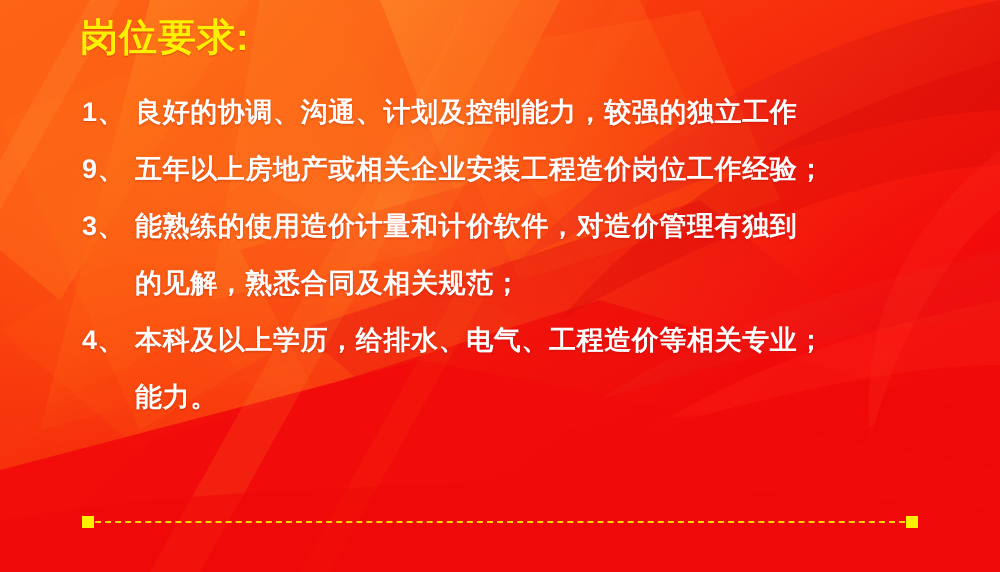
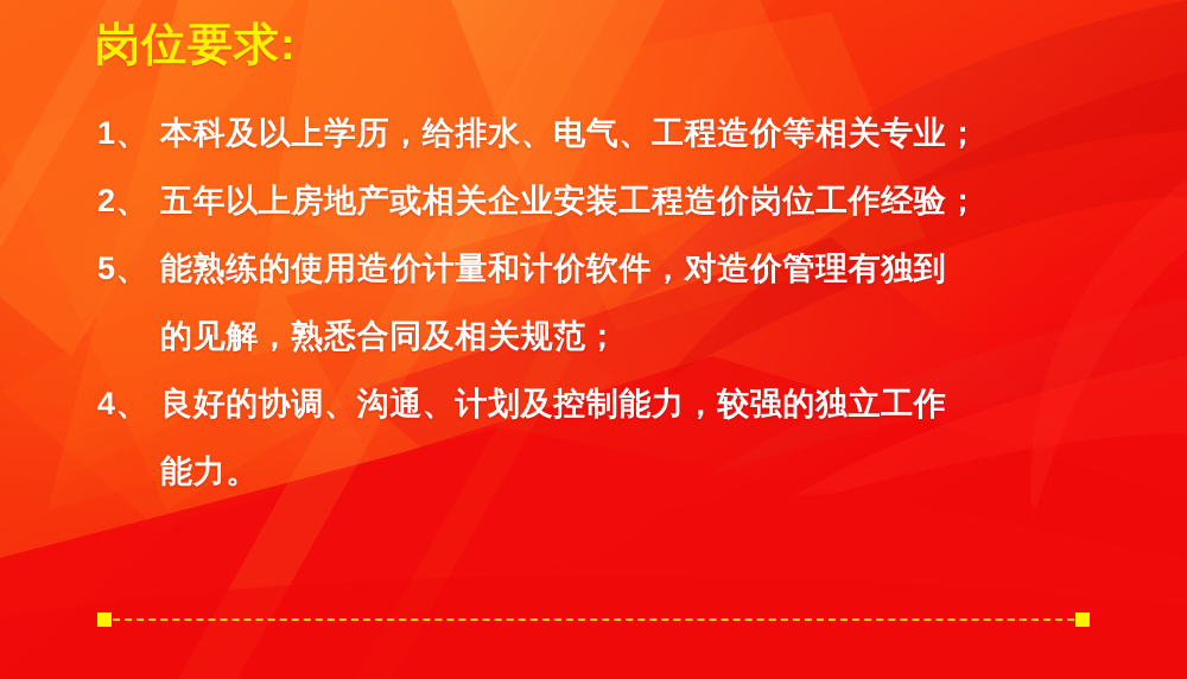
  岗位要求:
  1、
- 良好的协调、沟通、计划及控制能力，较强的独立工作
+ 本科及以上学历，给排水、电气、工程造价等相关专业；
- 9、
+ 2、
  五年以上房地产或相关企业安装工程造价岗位工作经验；
- 3、
+ 5、
  能熟练的使用造价计量和计价软件，对造价管理有独到
  的见解，熟悉合同及相关规范；
  4、
- 本科及以上学历，给排水、电气、工程造价等相关专业；
+ 良好的协调、沟通、计划及控制能力，较强的独立工作
  能力。
